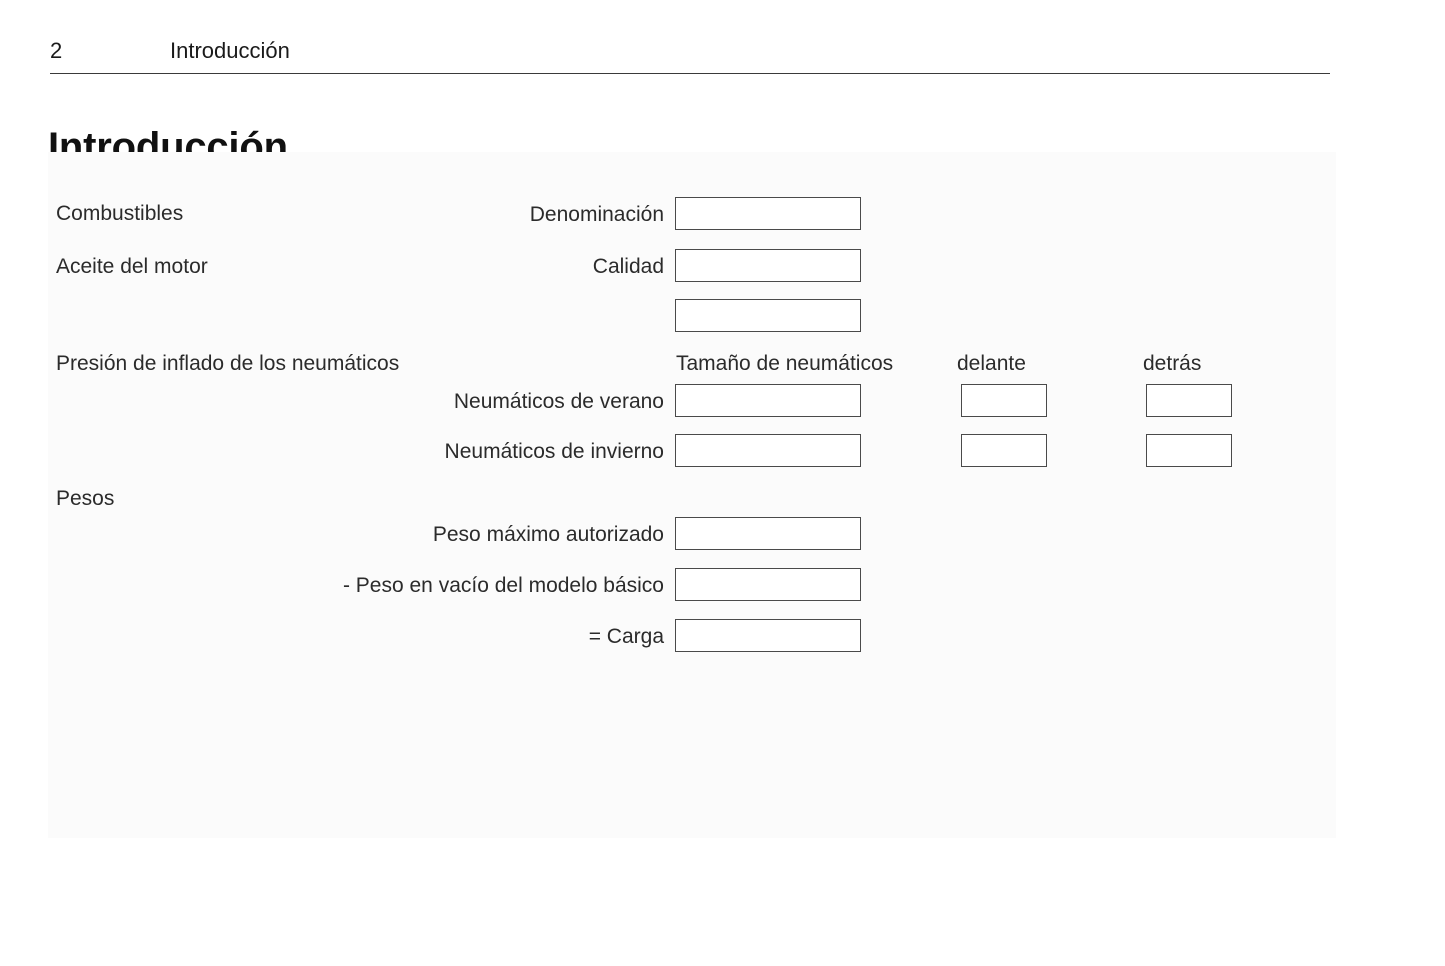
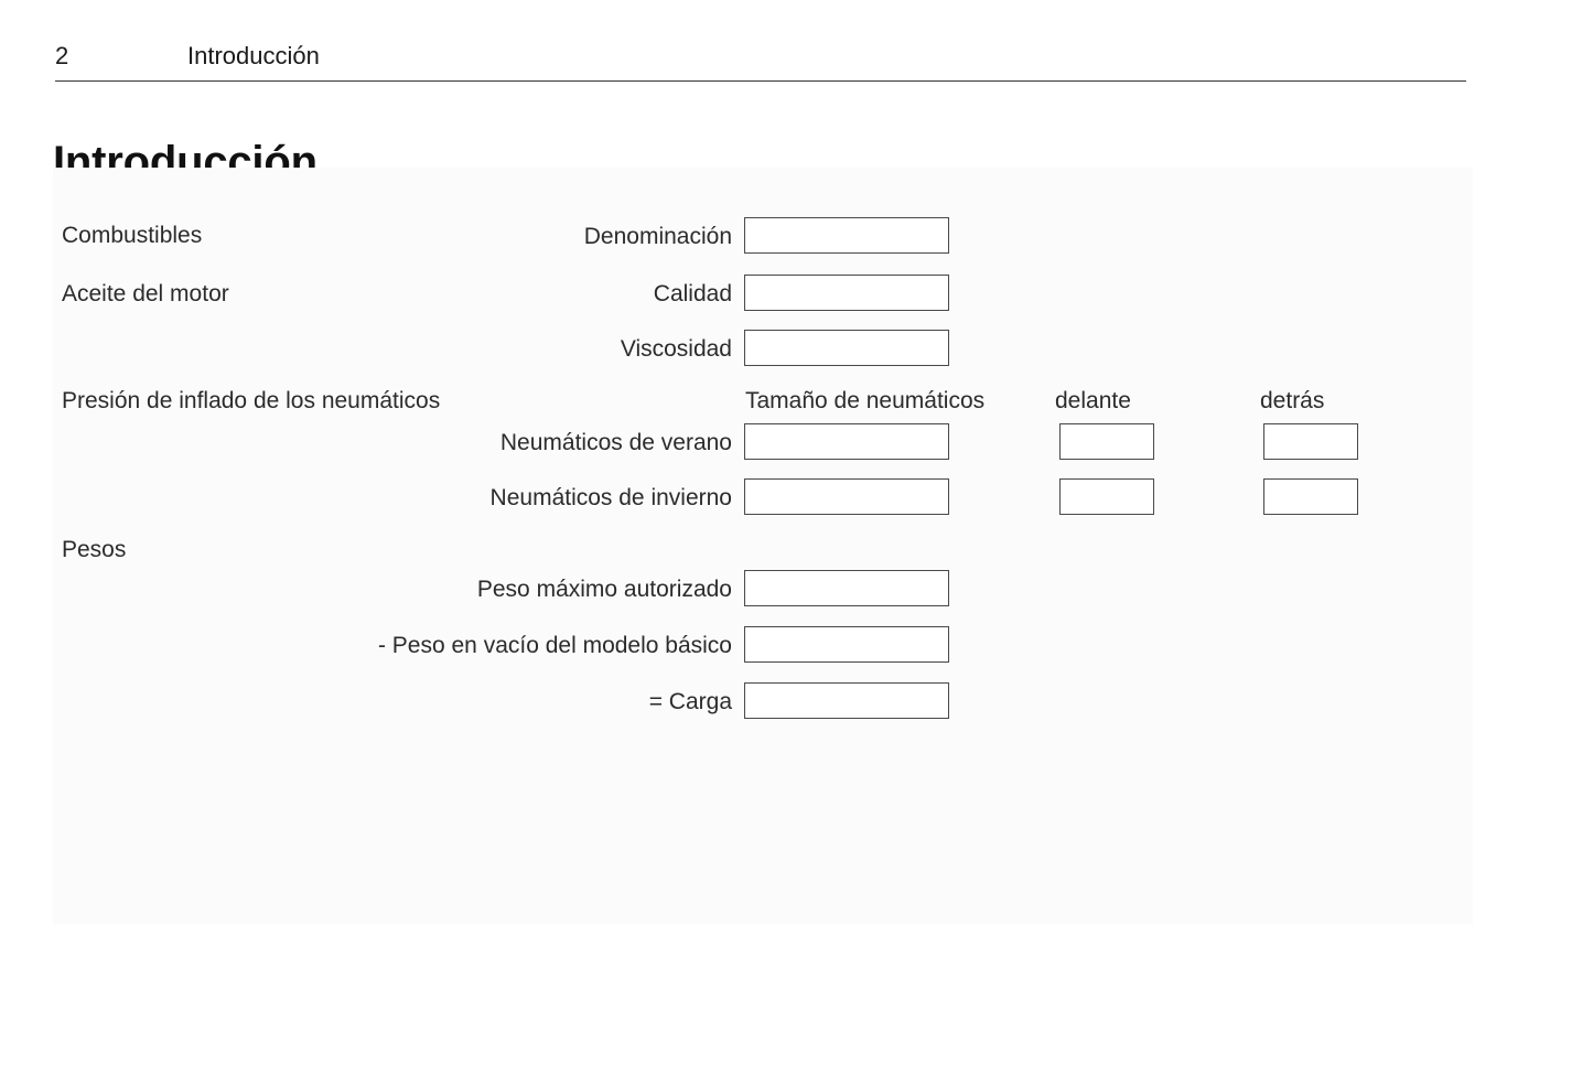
  2
  Introducción
  Introducción
  Combustibles
  Aceite del motor
  Presión de inflado de los neumáticos
  Pesos
  Tamaño de neumáticos
  delante
  detrás
  Denominación
  Calidad
+ Viscosidad
  Neumáticos de verano
  Neumáticos de invierno
  Peso máximo autorizado
  - Peso en vacío del modelo básico
  = Carga
